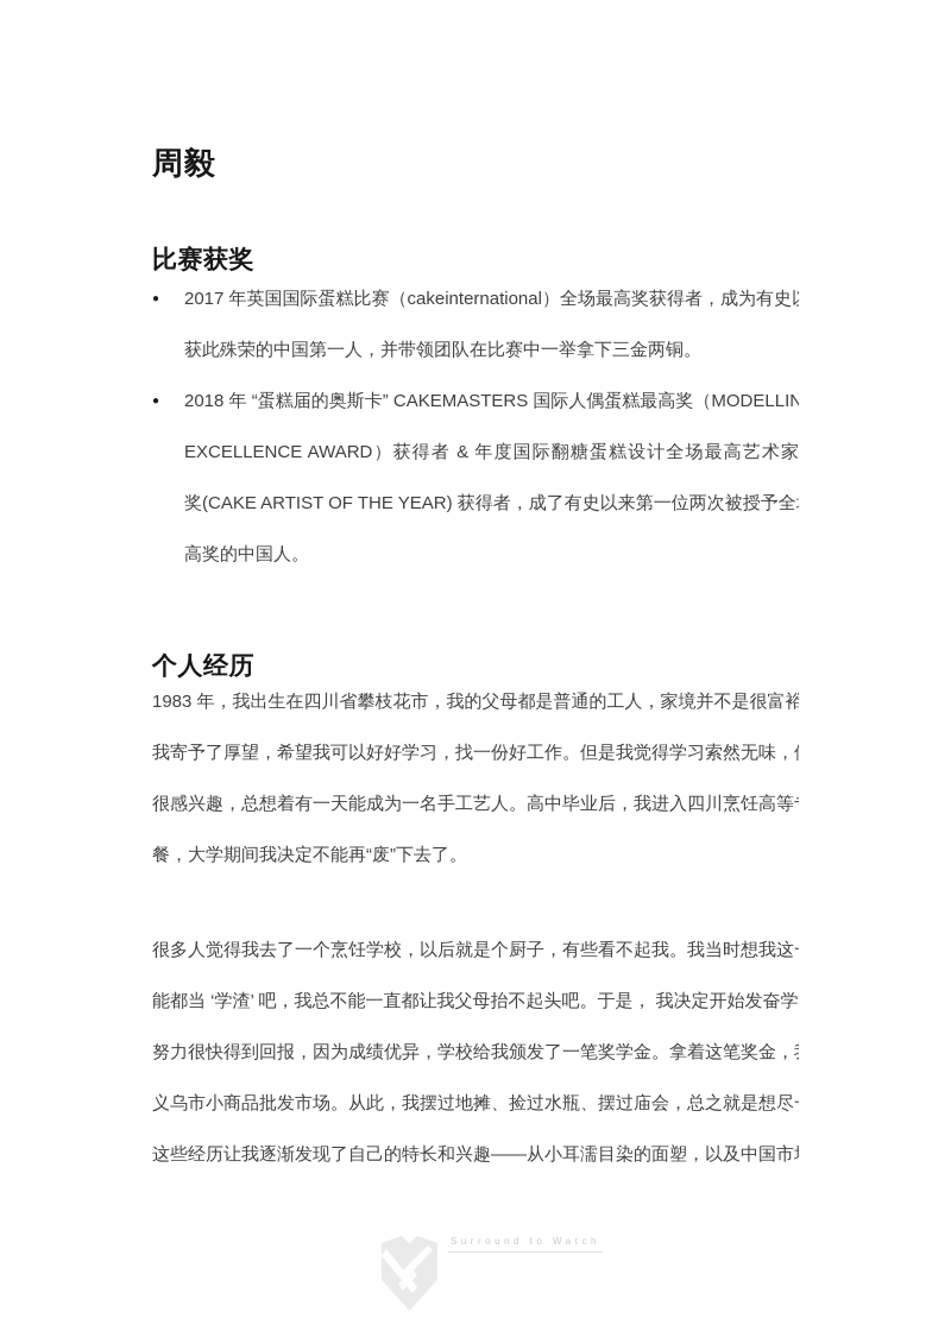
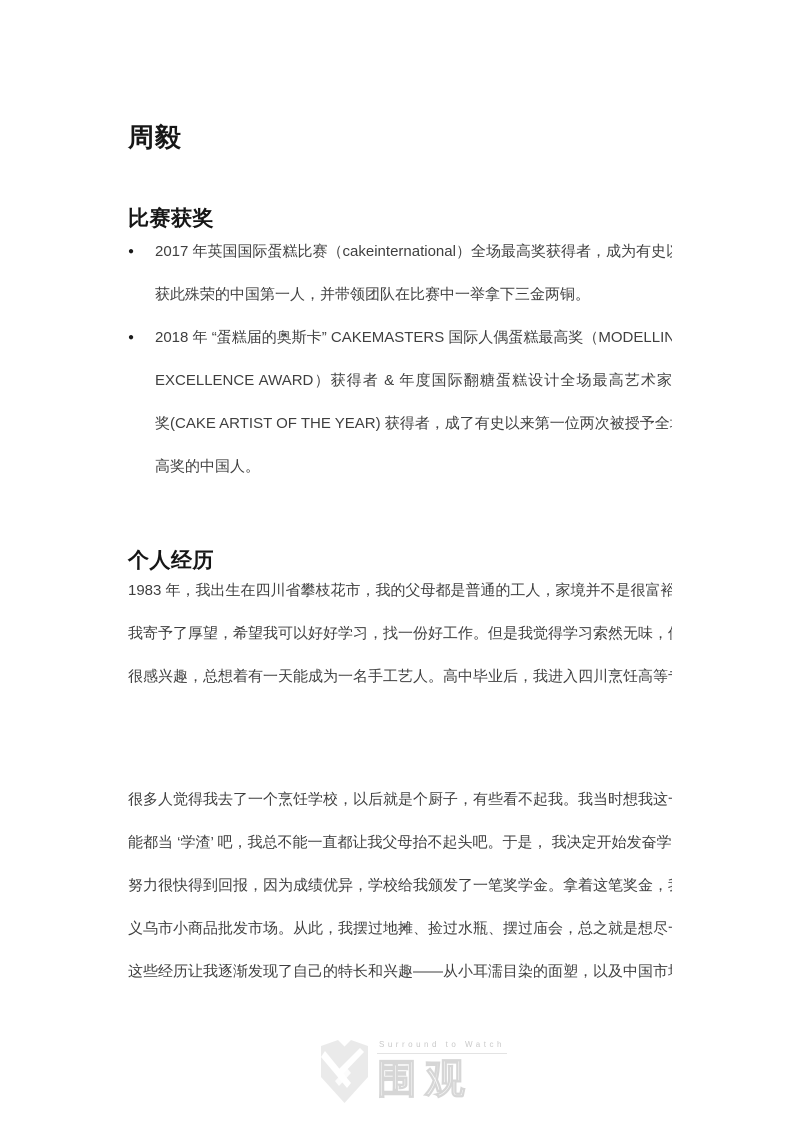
  周毅
  比赛获奖
  ●
  2017 年英国国际蛋糕比赛（cakeinternational）全场最高奖获得者，成为有史
  获此殊荣的中国第一人，并带领团队在比赛中一举拿下三金两铜。
  ●
  2018 年 “蛋糕届的奥斯卡” CAKEMASTERS 国际人偶蛋糕最高奖（MODELLIN
  EXCELLENCE AWARD）获得者 & 年度国际翻糖蛋糕设计全场最高艺术家
  奖(CAKE ARTIST OF THE YEAR) 获得者，成了有史以来第一位两次被授予全
  高奖的中国人。
  个人经历
  1983 年，我出生在四川省攀枝花市，我的父母都是普通的工人，家境并不是很富裕
  我寄予了厚望，希望我可以好好学习，找一份好工作。但是我觉得学习索然无味，
  很感兴趣，总想着有一天能成为一名手工艺人。高中毕业后，我进入四川烹饪高等
- 餐，大学期间我决定不能再“废”下去了。
  很多人觉得我去了一个烹饪学校，以后就是个厨子，有些看不起我。我当时想我这
  能都当 ‘学渣’ 吧，我总不能一直都让我父母抬不起头吧。于是， 我决定开始发奋学
  努力很快得到回报，因为成绩优异，学校给我颁发了一笔奖学金。拿着这笔奖金，
  义乌市小商品批发市场。从此，我摆过地摊、捡过水瓶、摆过庙会，总之就是想尽
  这些经历让我逐渐发现了自己的特长和兴趣——从小耳濡目染的面塑，以及中国市
  Surround to Watch
+ 围观
